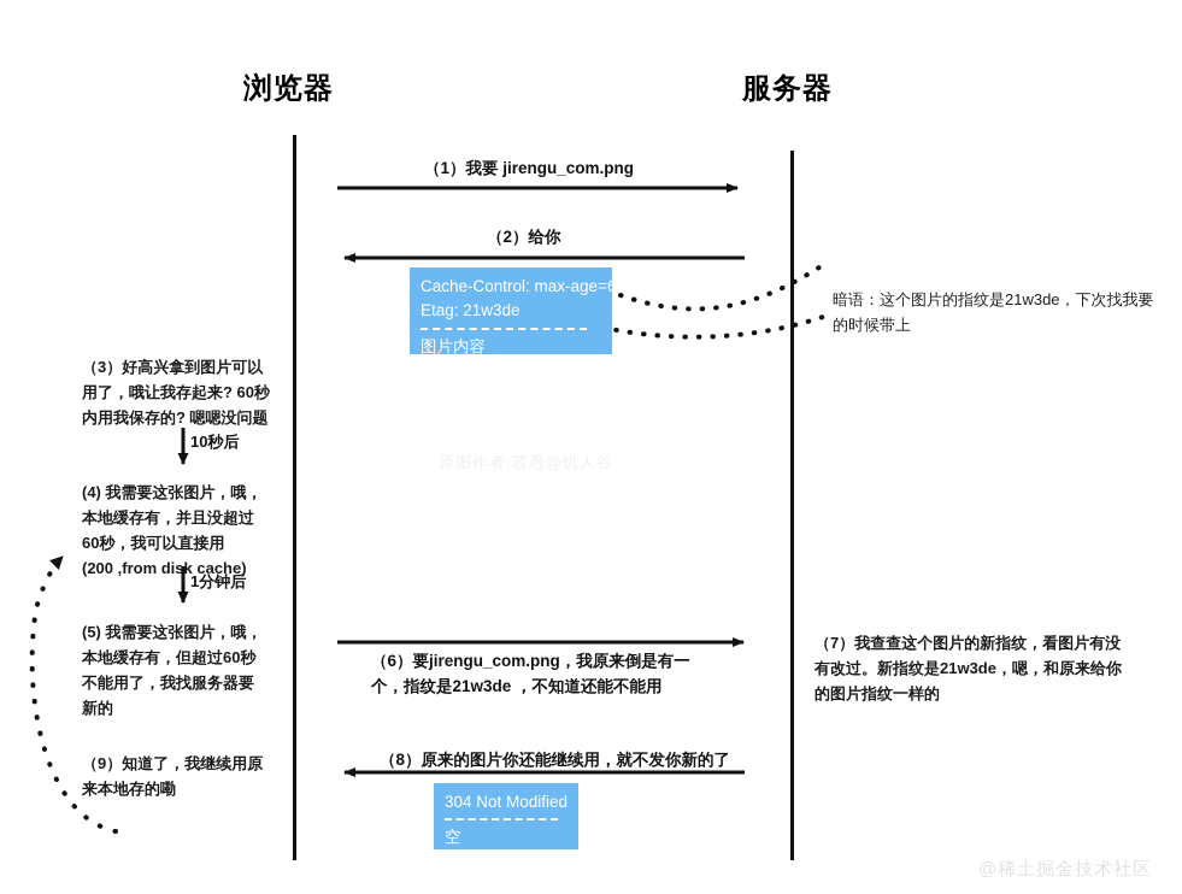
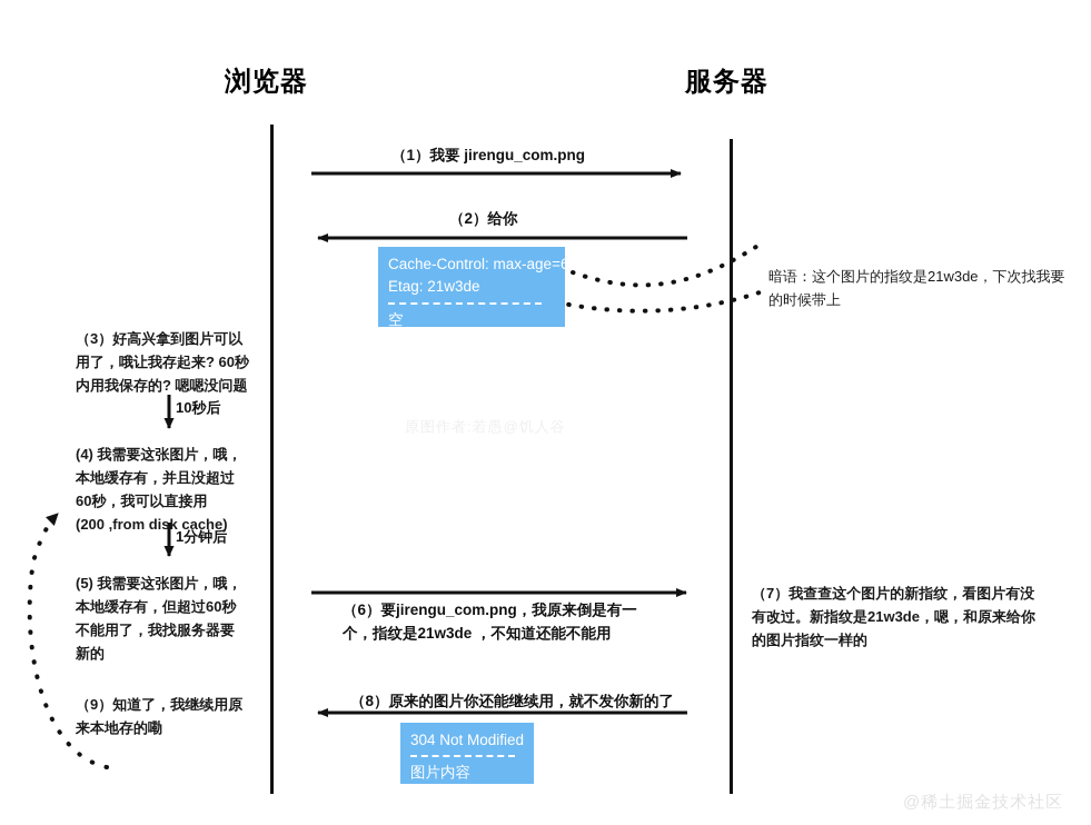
  浏览器
  服务器
  （1）我要 jirengu_com.png
  （2）给你
  （6）要jirengu_com.png，我原来倒是有一
  个，指纹是21w3de ，不知道还能不能用
  （8）原来的图片你还能继续用，就不发你新的了
  Cache-Control: max-age=60
  Etag: 21w3de
- 图片内容
+ 空
  304 Not Modified
- 空
+ 图片内容
  暗语：这个图片的指纹是21w3de，下次找我要
  的时候带上
  （7）我查查这个图片的新指纹，看图片有没
  有改过。新指纹是21w3de，嗯，和原来给你
  的图片指纹一样的
  （3）好高兴拿到图片可以
  用了，哦让我存起来? 60秒
  内用我保存的? 嗯嗯没问题
  (4) 我需要这张图片，哦，
  本地缓存有，并且没超过
  60秒，我可以直接用
  (200 ,from disk cache)
  (5) 我需要这张图片，哦，
  本地缓存有，但超过60秒
  不能用了，我找服务器要
  新的
  （9）知道了，我继续用原
  来本地存的嘞
  10秒后
  1分钟后
  @稀土掘金技术社区
